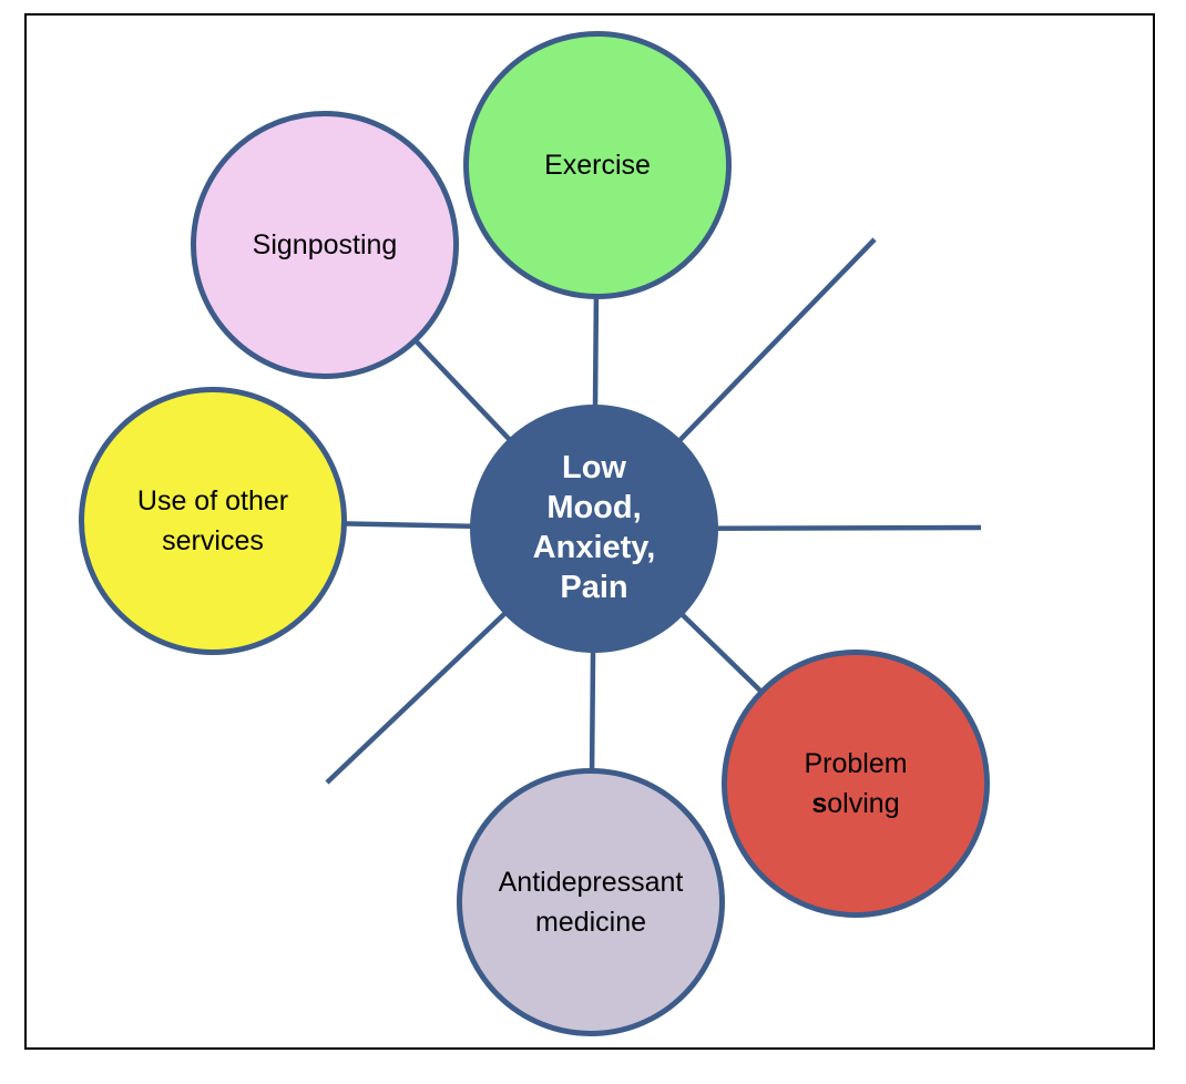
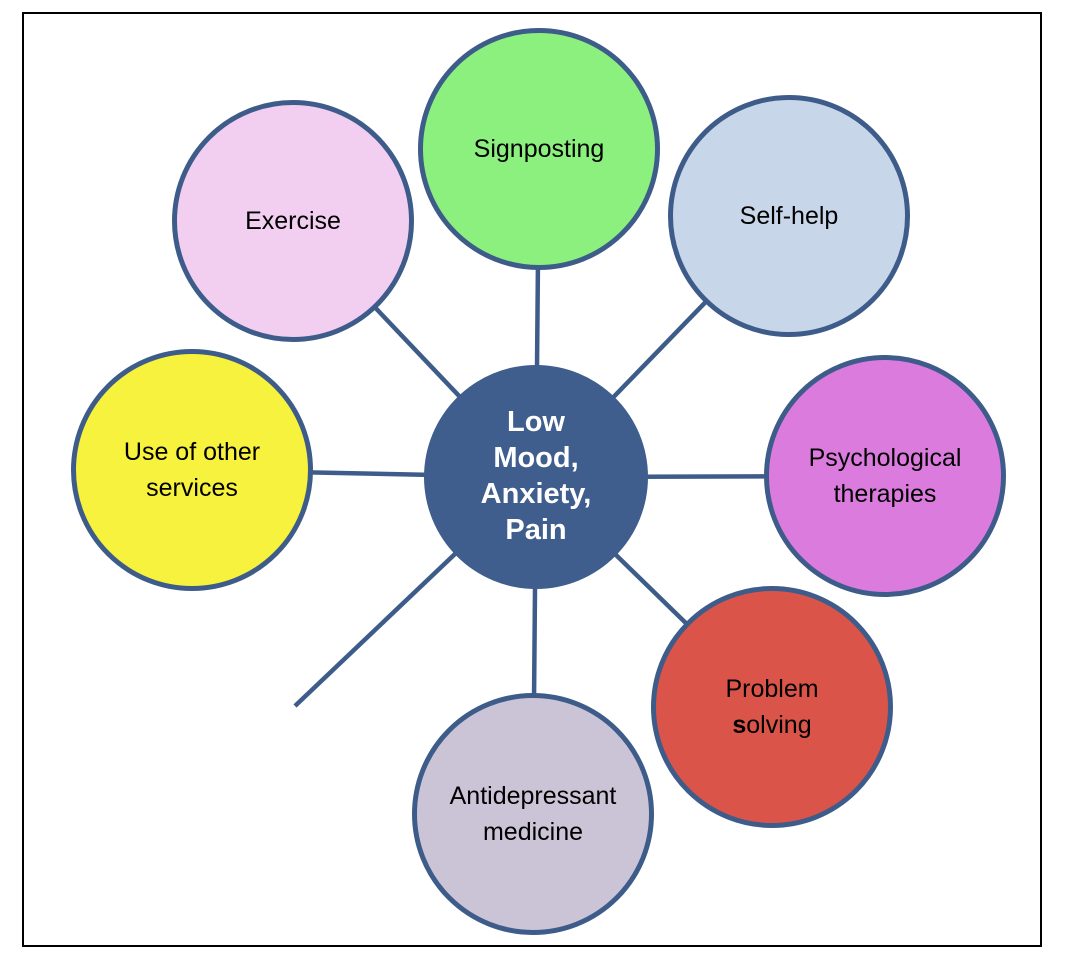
- Exercise
+ Signposting
+ Self-help
+ Psychological
+ therapies
  Problem
  solving
  Antidepressant
  medicine
  Use of other
  services
- Signposting
+ Exercise
  Low
  Mood,
  Anxiety,
  Pain
